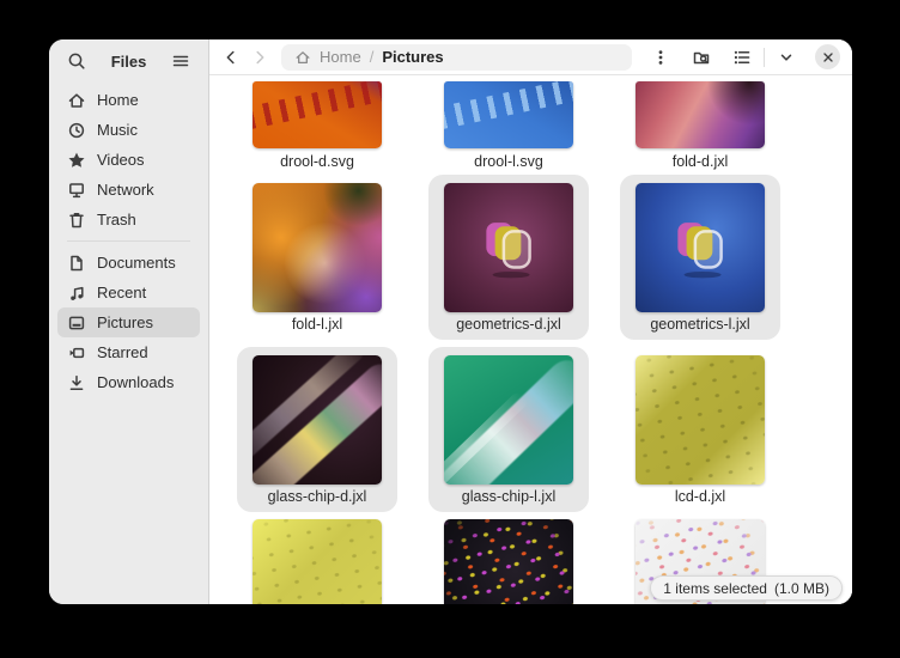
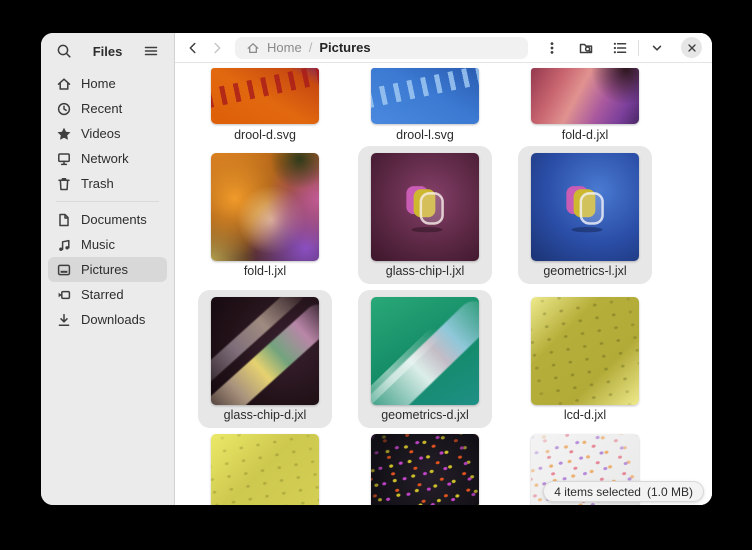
  Files
  Home
- Music
+ Recent
  Videos
  Network
  Trash
  Documents
- Recent
+ Music
  Pictures
  Starred
  Downloads
  Home
  /
  Pictures
  drool-d.svg
  drool-l.svg
  fold-d.jxl
  fold-l.jxl
- geometrics-d.jxl
+ glass-chip-l.jxl
  geometrics-l.jxl
  glass-chip-d.jxl
- glass-chip-l.jxl
+ geometrics-d.jxl
  lcd-d.jxl
- 1 items selected
+ 4 items selected
  (1.0 MB)
